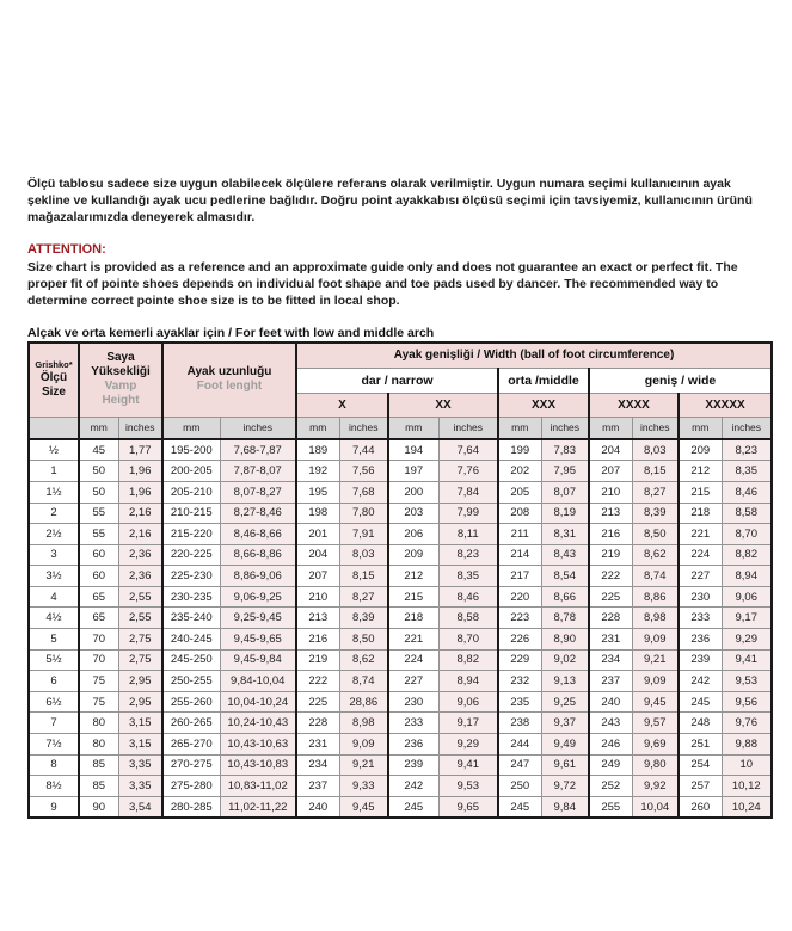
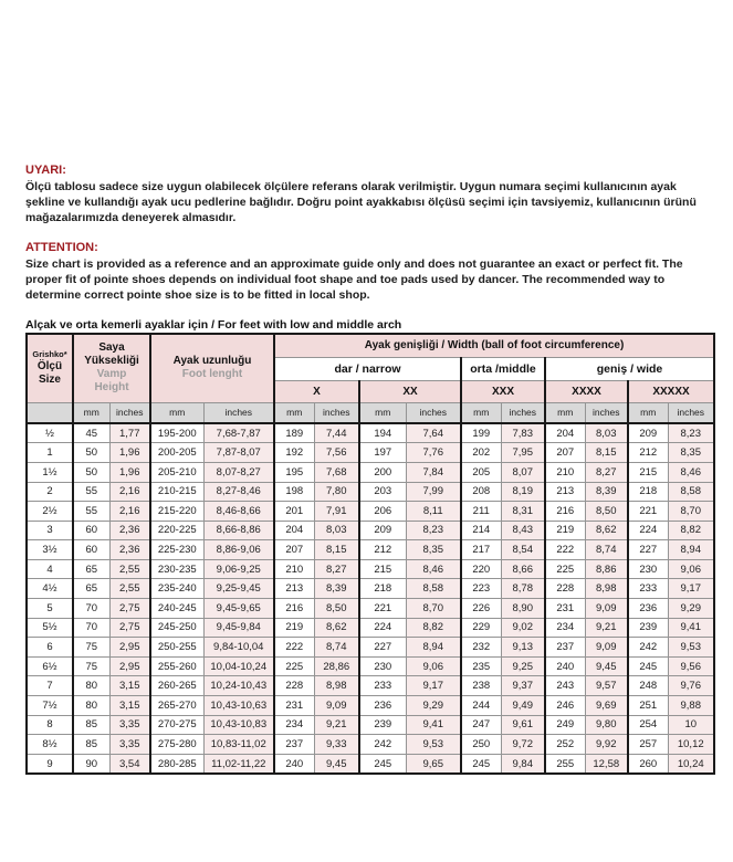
+ UYARI:
  Ölçü tablosu sadece size uygun olabilecek ölçülere referans olarak verilmiştir. Uygun numara seçimi kullanıcının ayak şekline ve kullandığı ayak ucu pedlerine bağlıdır. Doğru point ayakkabısı ölçüsü seçimi için tavsiyemiz, kullanıcının ürünü mağazalarımızda deneyerek almasıdır.
  ATTENTION:
  Size chart is provided as a reference and an approximate guide only and does not guarantee an exact or perfect fit. The proper fit of pointe shoes depends on individual foot shape and toe pads used by dancer. The recommended way to determine correct pointe shoe size is to be fitted in local shop.
  Alçak ve orta kemerli ayaklar için / For feet with low and middle arch
  Grishko* Ölçü Size	Saya Yüksekliği Vamp Height	Ayak uzunluğu Foot lenght	Ayak genişliği / Width (ball of foot circumference)
  dar / narrow	orta /middle	geniş / wide
  X	XX	XXX	XXXX	XXXXX
  	mm	inches	mm	inches	mm	inches	mm	inches	mm	inches	mm	inches	mm	inches
  ½	45	1,77	195-200	7,68-7,87	189	7,44	194	7,64	199	7,83	204	8,03	209	8,23
  1	50	1,96	200-205	7,87-8,07	192	7,56	197	7,76	202	7,95	207	8,15	212	8,35
  1½	50	1,96	205-210	8,07-8,27	195	7,68	200	7,84	205	8,07	210	8,27	215	8,46
  2	55	2,16	210-215	8,27-8,46	198	7,80	203	7,99	208	8,19	213	8,39	218	8,58
  2½	55	2,16	215-220	8,46-8,66	201	7,91	206	8,11	211	8,31	216	8,50	221	8,70
  3	60	2,36	220-225	8,66-8,86	204	8,03	209	8,23	214	8,43	219	8,62	224	8,82
  3½	60	2,36	225-230	8,86-9,06	207	8,15	212	8,35	217	8,54	222	8,74	227	8,94
  4	65	2,55	230-235	9,06-9,25	210	8,27	215	8,46	220	8,66	225	8,86	230	9,06
  4½	65	2,55	235-240	9,25-9,45	213	8,39	218	8,58	223	8,78	228	8,98	233	9,17
  5	70	2,75	240-245	9,45-9,65	216	8,50	221	8,70	226	8,90	231	9,09	236	9,29
  5½	70	2,75	245-250	9,45-9,84	219	8,62	224	8,82	229	9,02	234	9,21	239	9,41
  6	75	2,95	250-255	9,84-10,04	222	8,74	227	8,94	232	9,13	237	9,09	242	9,53
  6½	75	2,95	255-260	10,04-10,24	225	28,86	230	9,06	235	9,25	240	9,45	245	9,56
  7	80	3,15	260-265	10,24-10,43	228	8,98	233	9,17	238	9,37	243	9,57	248	9,76
  7½	80	3,15	265-270	10,43-10,63	231	9,09	236	9,29	244	9,49	246	9,69	251	9,88
  8	85	3,35	270-275	10,43-10,83	234	9,21	239	9,41	247	9,61	249	9,80	254	10
  8½	85	3,35	275-280	10,83-11,02	237	9,33	242	9,53	250	9,72	252	9,92	257	10,12
- 9	90	3,54	280-285	11,02-11,22	240	9,45	245	9,65	245	9,84	255	10,04	260	10,24
+ 9	90	3,54	280-285	11,02-11,22	240	9,45	245	9,65	245	9,84	255	12,58	260	10,24
